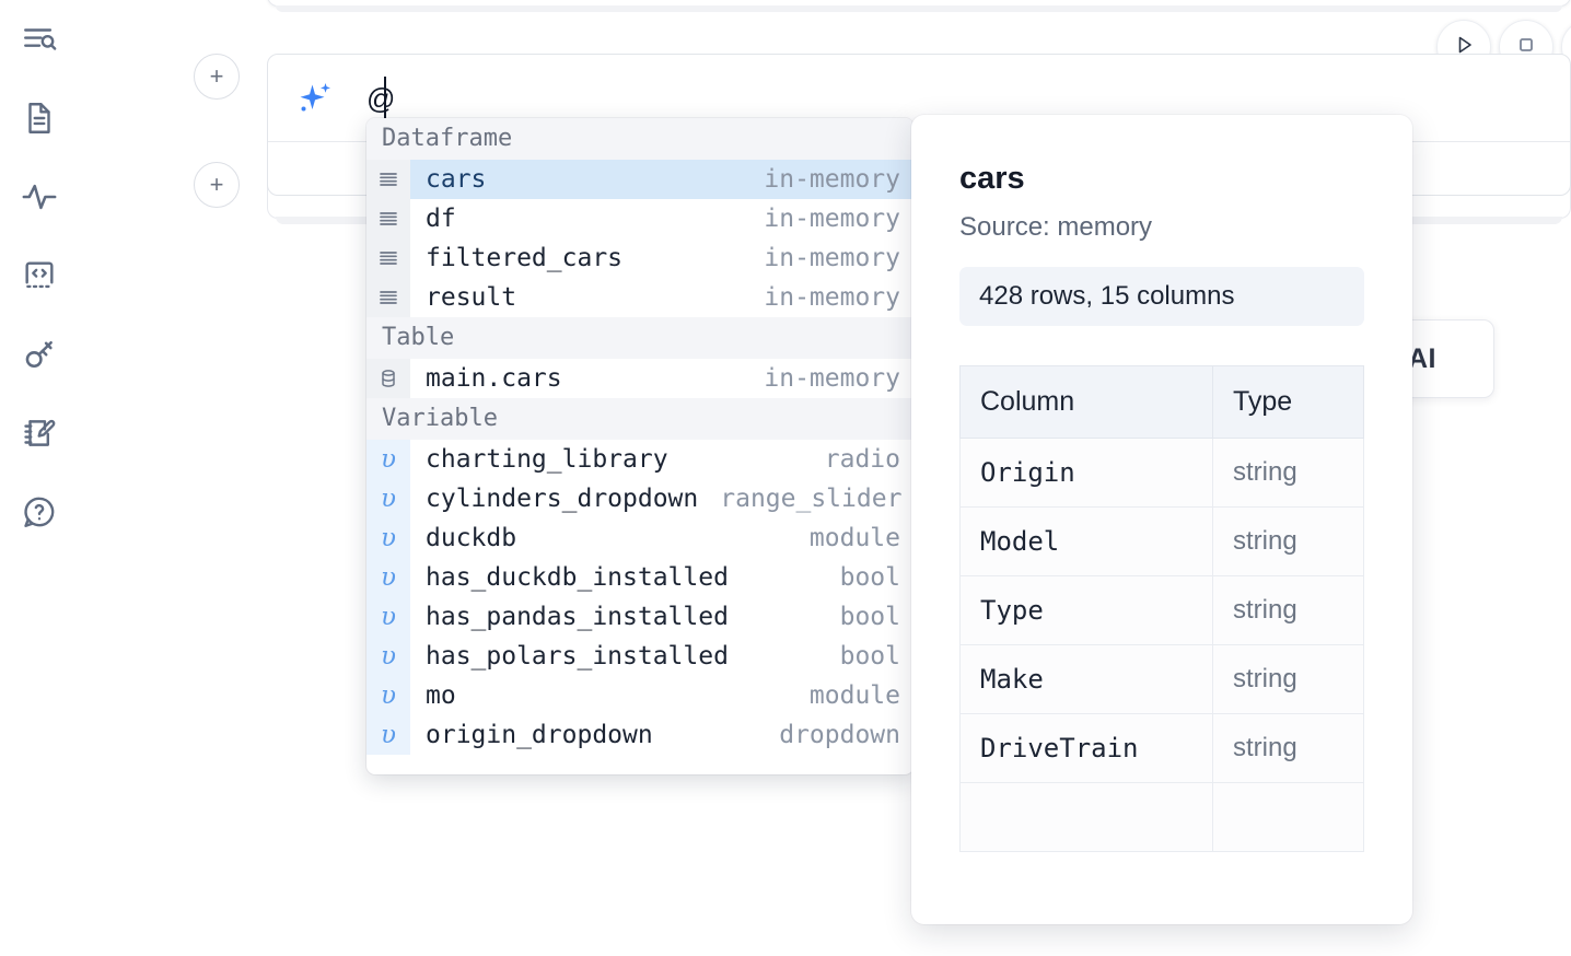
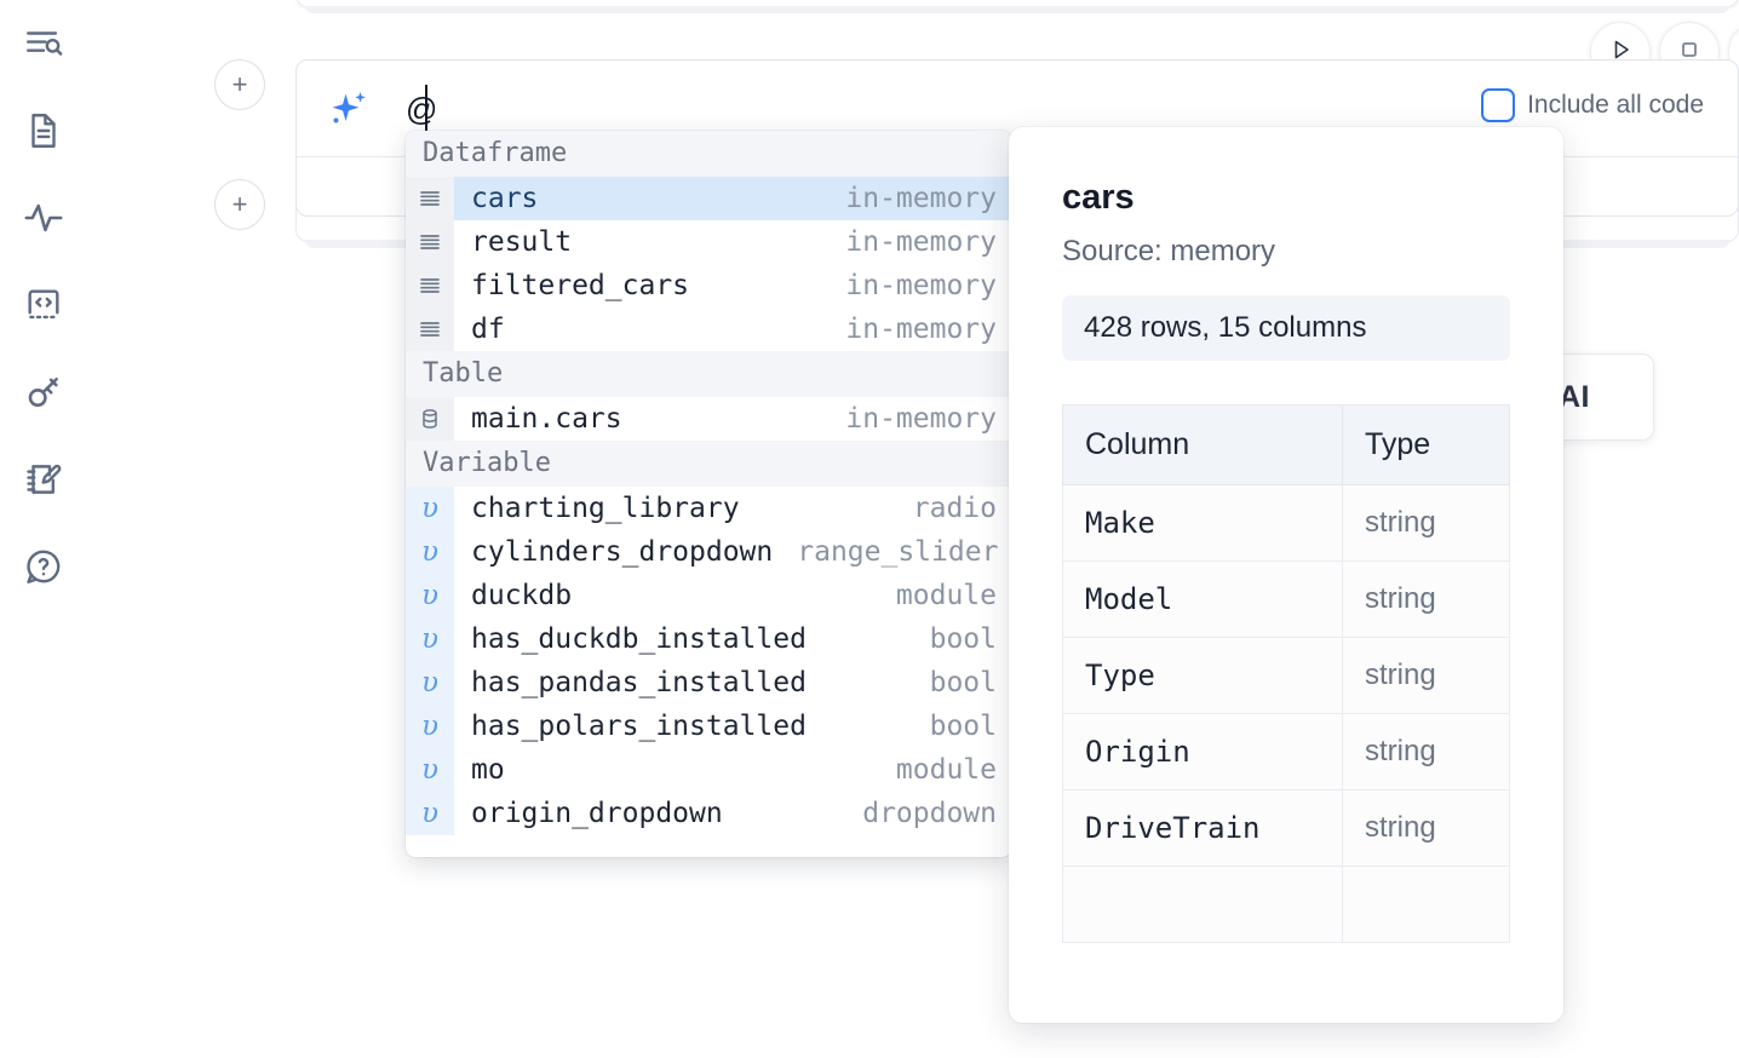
  +
  +
  @
+ Include all code
  AI
  Dataframe
  cars
  in-memory
- df
+ result
  in-memory
  filtered_cars
  in-memory
- result
+ df
  in-memory
  Table
  main.cars
  in-memory
  Variable
  υ
  charting_library
  radio
  υ
  cylinders_dropdown
  range_slider
  υ
  duckdb
  module
  υ
  has_duckdb_installed
  bool
  υ
  has_pandas_installed
  bool
  υ
  has_polars_installed
  bool
  υ
  mo
  module
  υ
  origin_dropdown
  dropdown
  cars
  Source: memory
  428 rows, 15 columns
  Column	Type
- Origin	string
+ Make	string
  Model	string
  Type	string
- Make	string
+ Origin	string
  DriveTrain	string
